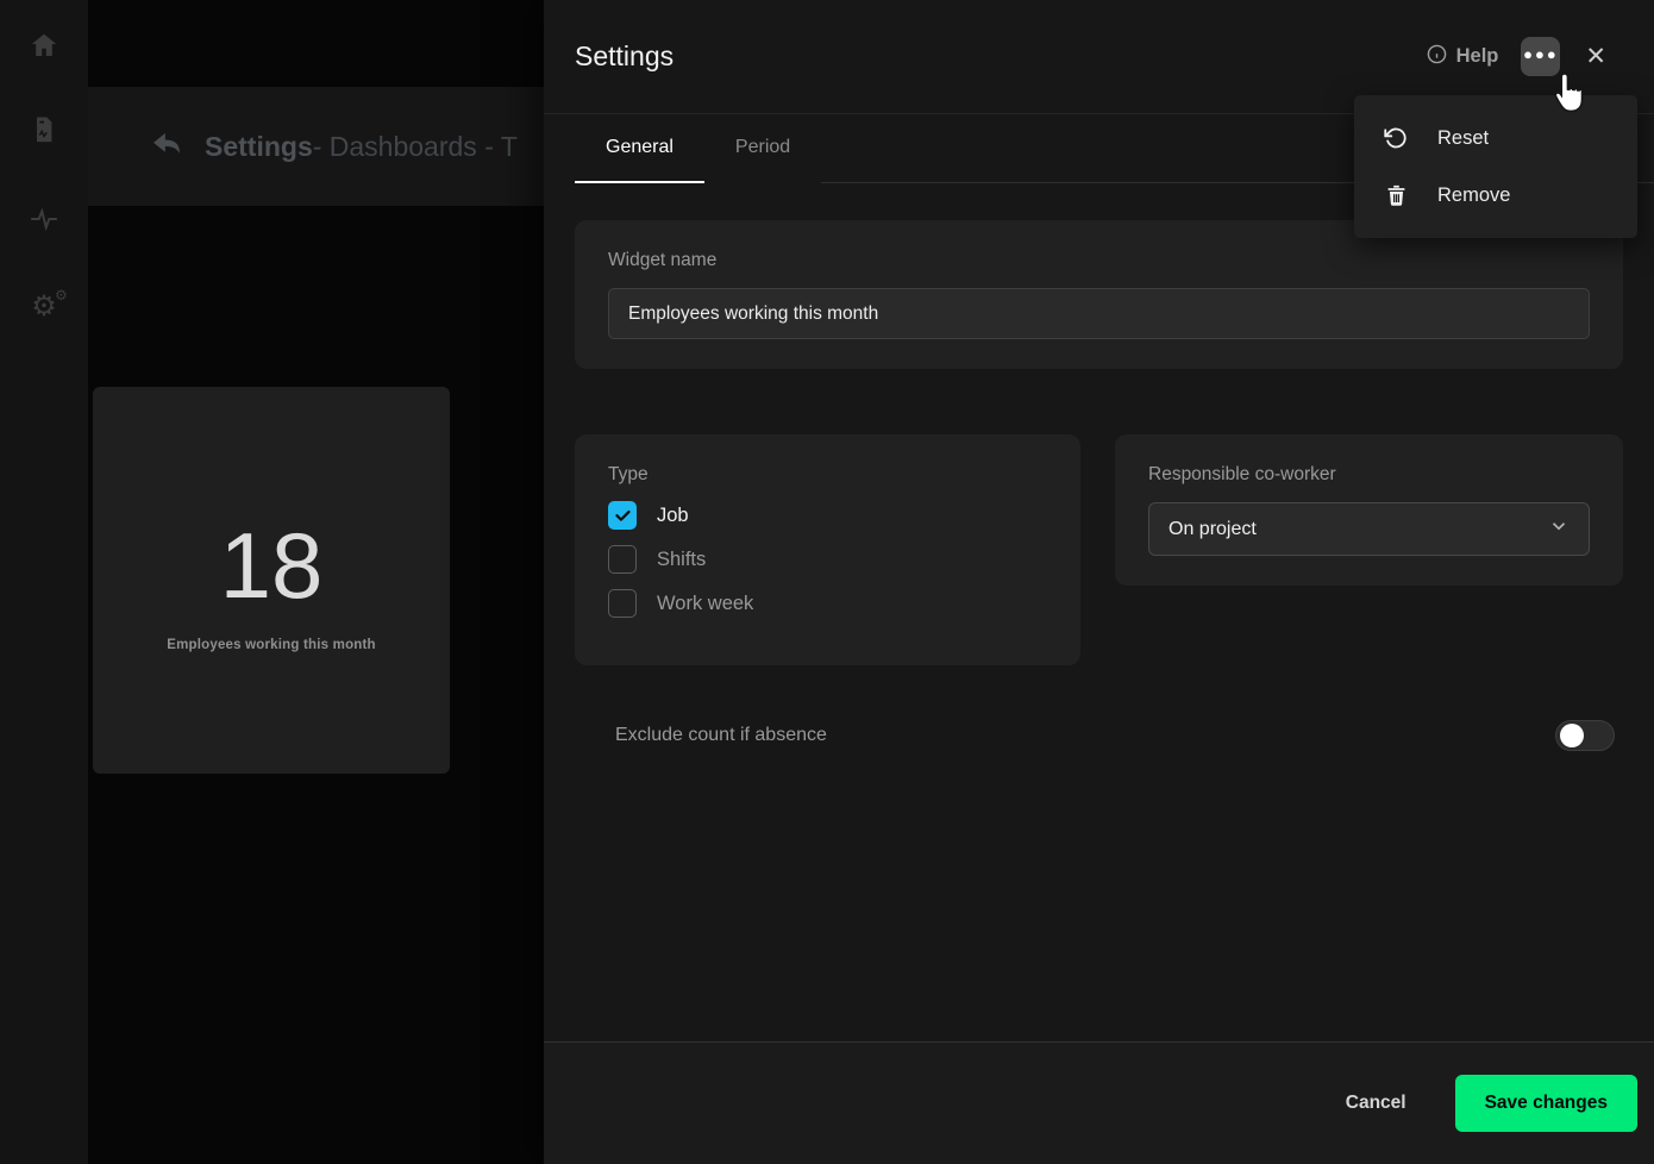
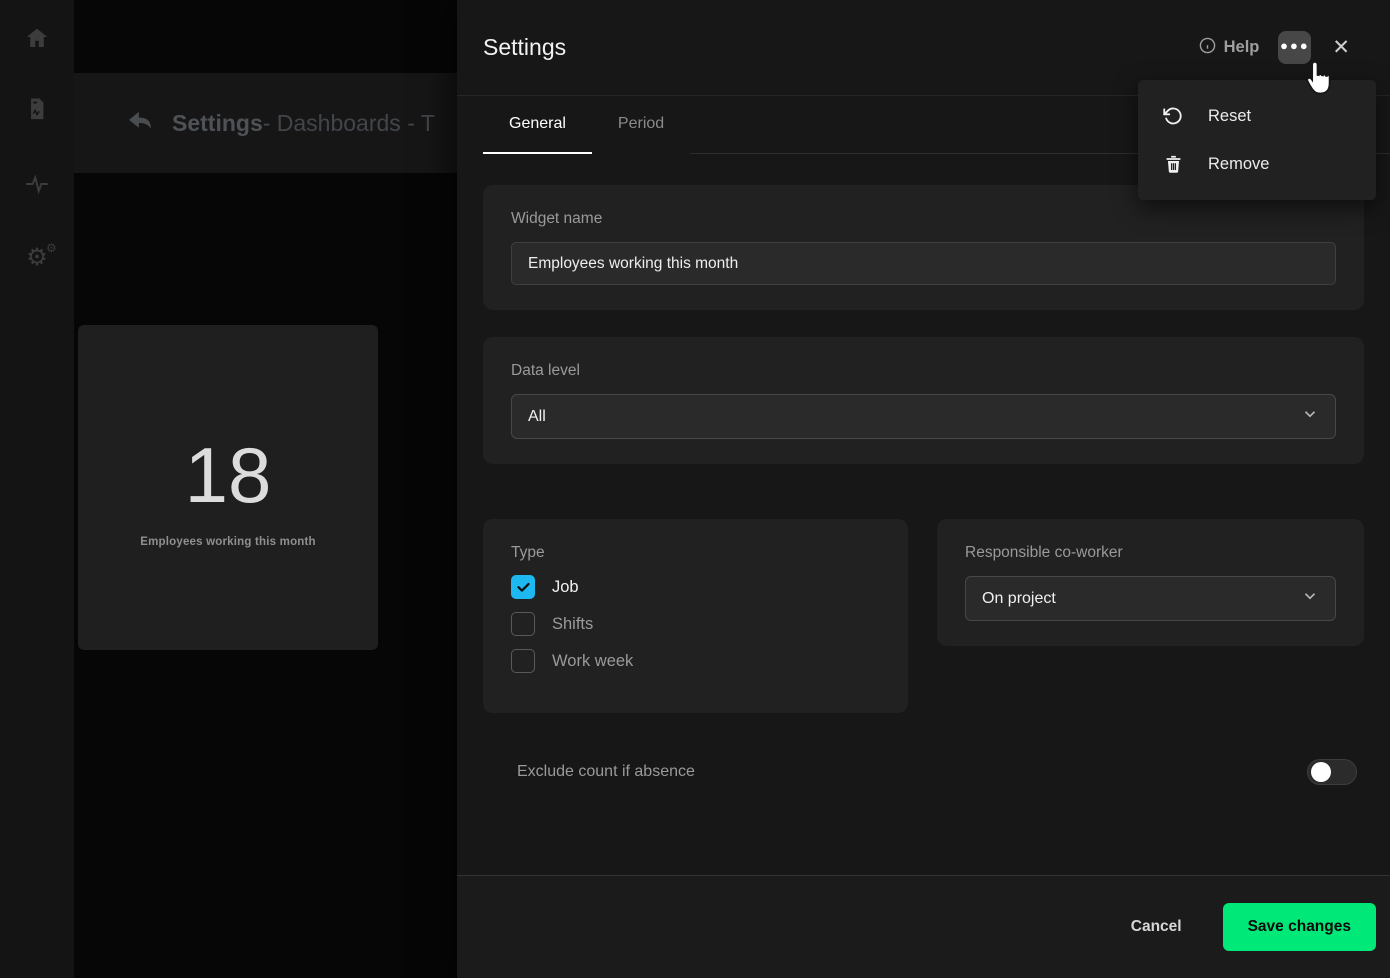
  ⚙
  ⚙
  Settings
  - Dashboards - T
  18
  Employees working this month
  Settings
  Help
  ●●●
  ✕
  General
  Period
  Widget name
  Employees working this month
+ Data level
+ All
  Type
  Job
  Shifts
  Work week
  Responsible co-worker
  On project
  Exclude count if absence
  Cancel
  Save changes
  Reset
  Remove
